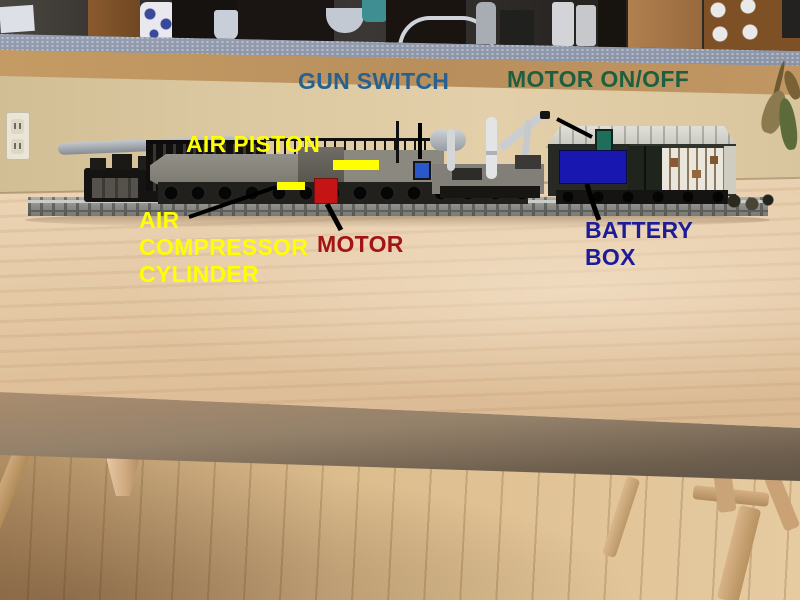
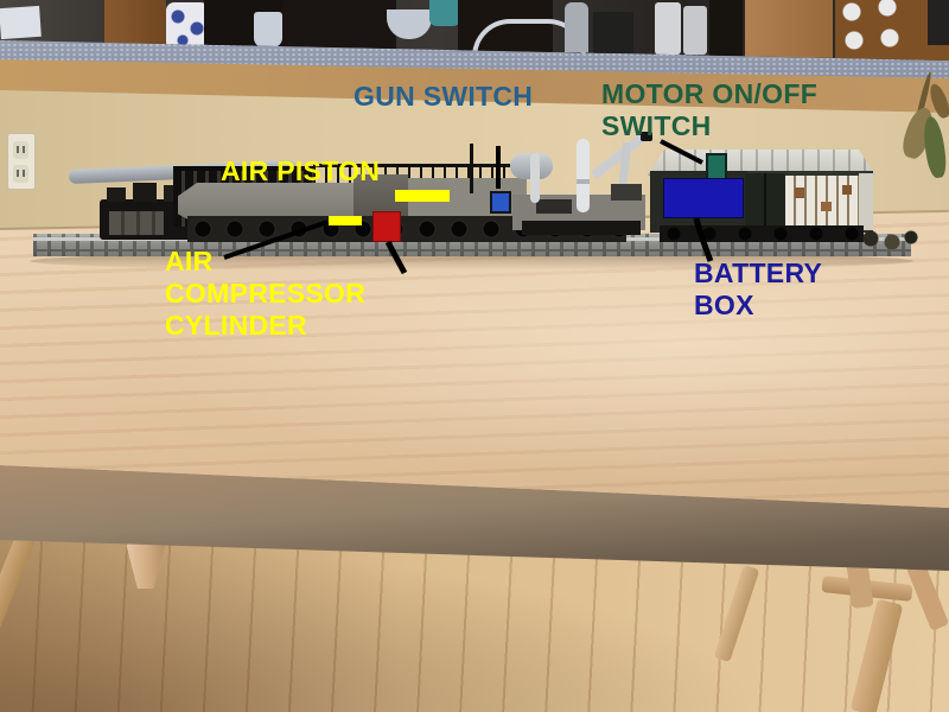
  GUN SWITCH
  MOTOR ON/OFF
+ SWITCH
  AIR PISTON
  AIR
  COMPRESSOR
  CYLINDER
- MOTOR
  BATTERY
  BOX
